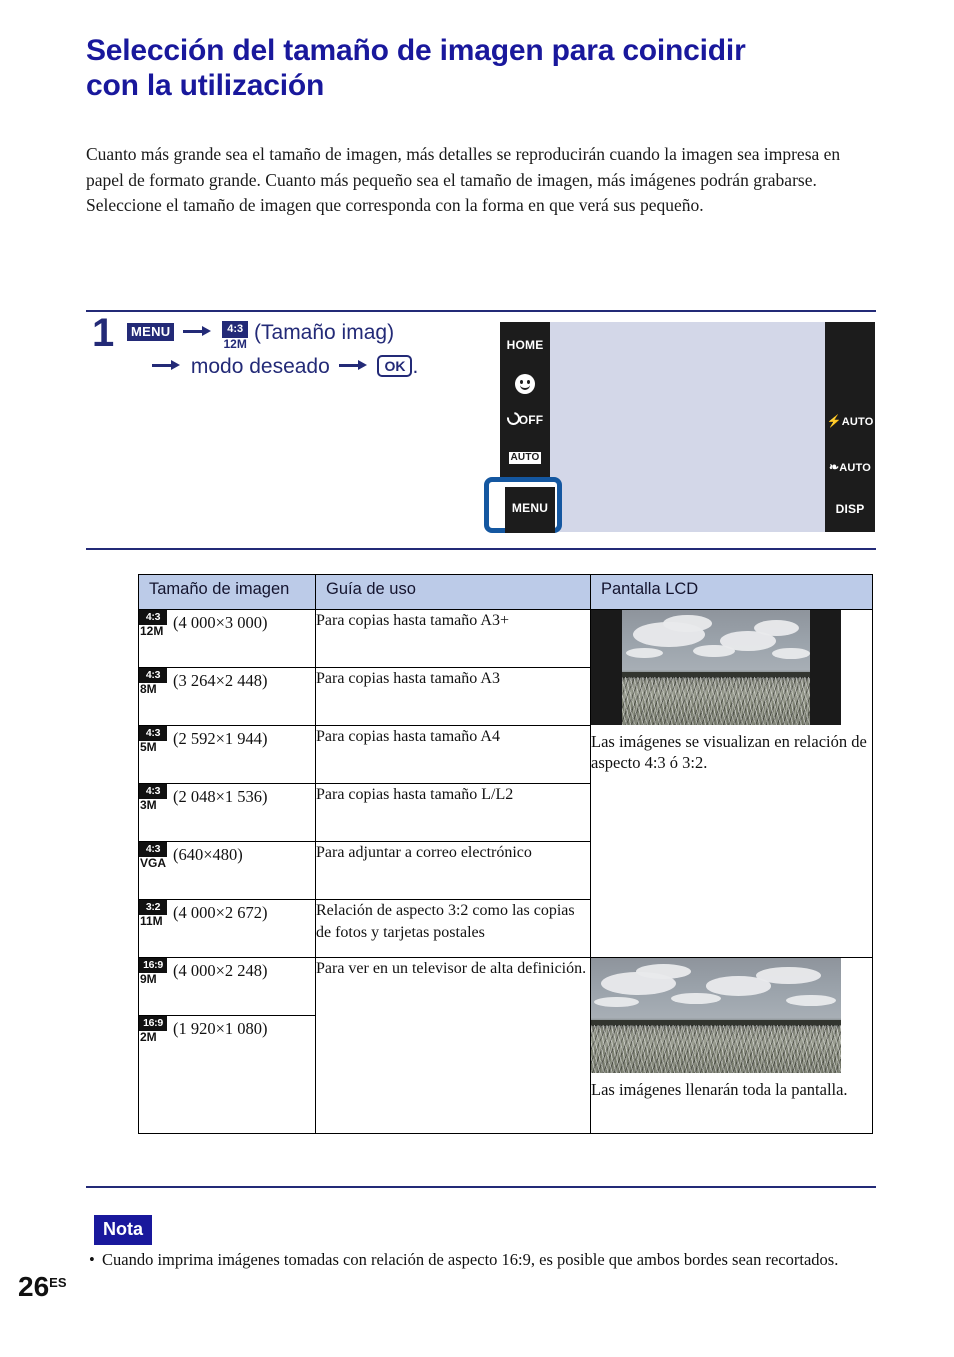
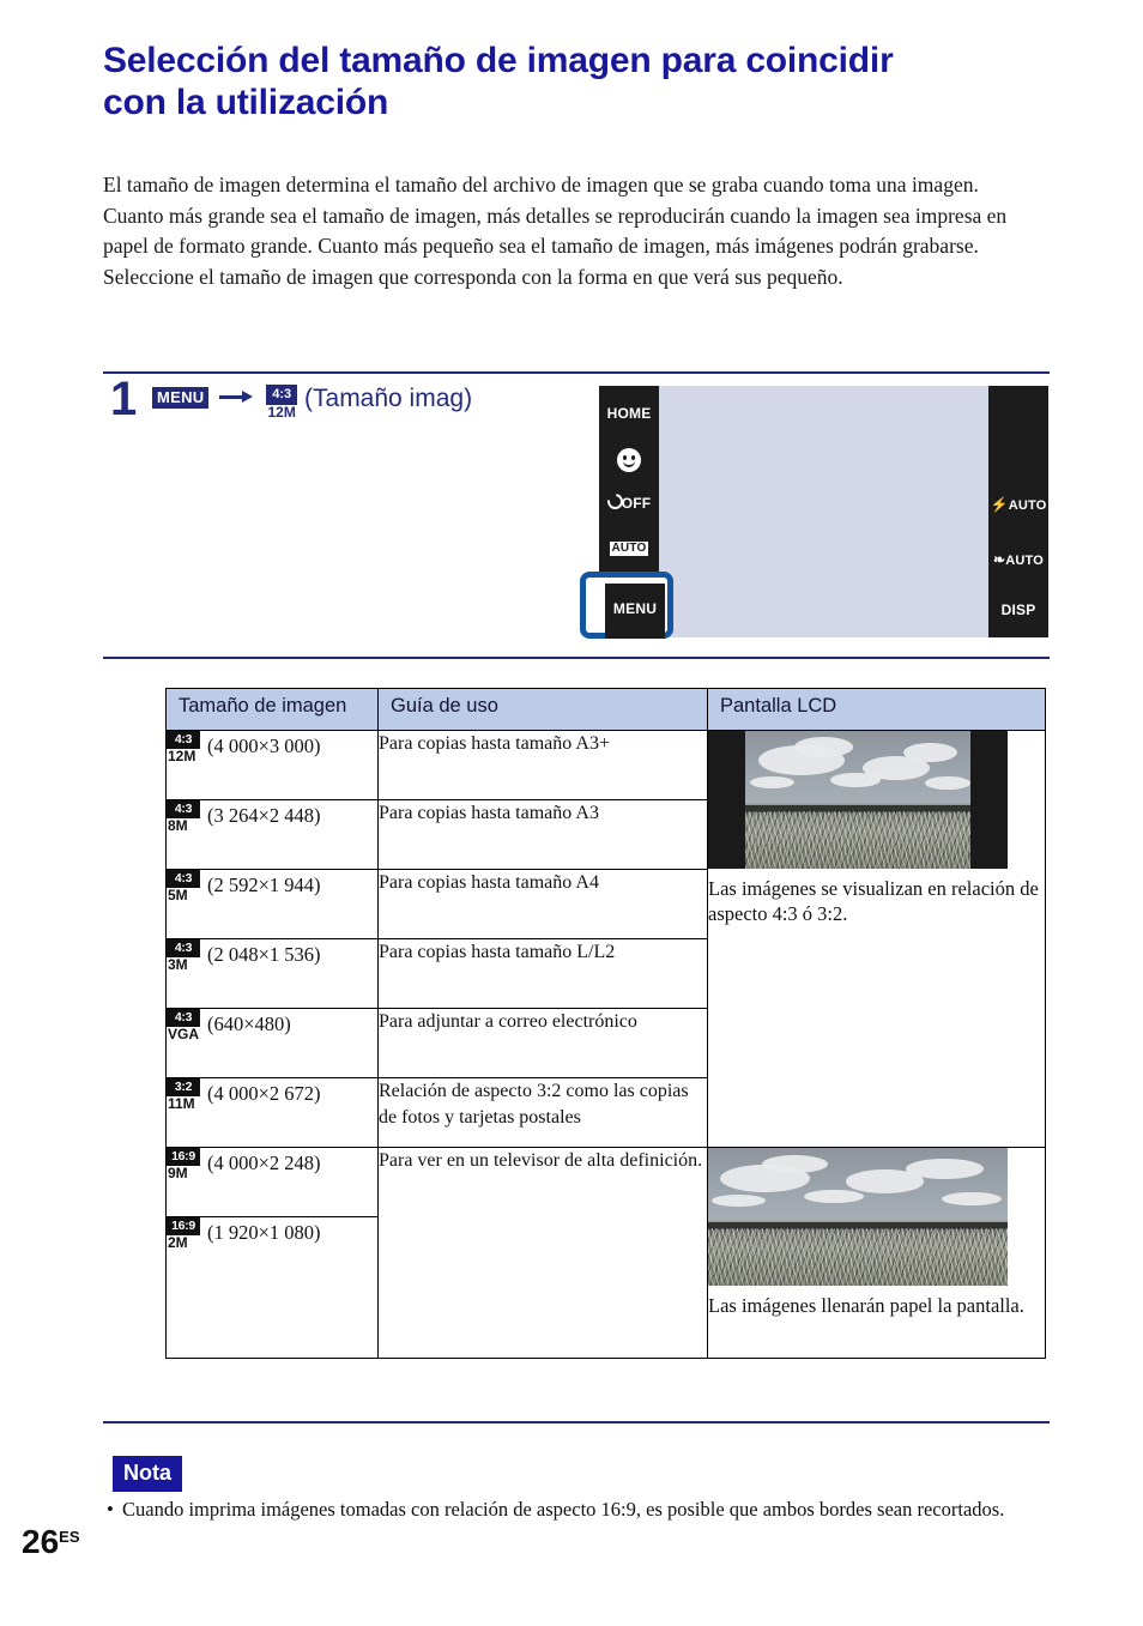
  Selección del tamaño de imagen para coincidir con la utilización
+ El tamaño de imagen determina el tamaño del archivo de imagen que se graba cuando toma una imagen.
  Cuanto más grande sea el tamaño de imagen, más detalles se reproducirán cuando la imagen sea impresa en papel de formato grande. Cuanto más pequeño sea el tamaño de imagen, más imágenes podrán grabarse. Seleccione el tamaño de imagen que corresponda con la forma en que verá sus pequeño.
  1
  MENU
  4:3
  12M
  (Tamaño imag)
- modo deseado OK .
  HOME
  OFF
  AUTO
  ⚡AUTO
  ❧AUTO
  DISP
  MENU
  Tamaño de imagen	Guía de uso	Pantalla LCD
  4:3 12M (4 000×3 000)	Para copias hasta tamaño A3+	Las imágenes se visualizan en relación de aspecto 4:3 ó 3:2.
  4:3 8M (3 264×2 448)	Para copias hasta tamaño A3
  4:3 5M (2 592×1 944)	Para copias hasta tamaño A4
  4:3 3M (2 048×1 536)	Para copias hasta tamaño L/L2
  4:3 VGA (640×480)	Para adjuntar a correo electrónico
  3:2 11M (4 000×2 672)	Relación de aspecto 3:2 como las copias de fotos y tarjetas postales
- 16:9 9M (4 000×2 248)	Para ver en un televisor de alta definición.	Las imágenes llenarán toda la pantalla.
+ 16:9 9M (4 000×2 248)	Para ver en un televisor de alta definición.	Las imágenes llenarán papel la pantalla.
  16:9 2M (1 920×1 080)
  Nota
  •
  Cuando imprima imágenes tomadas con relación de aspecto 16:9, es posible que ambos bordes sean recortados.
  26ES
